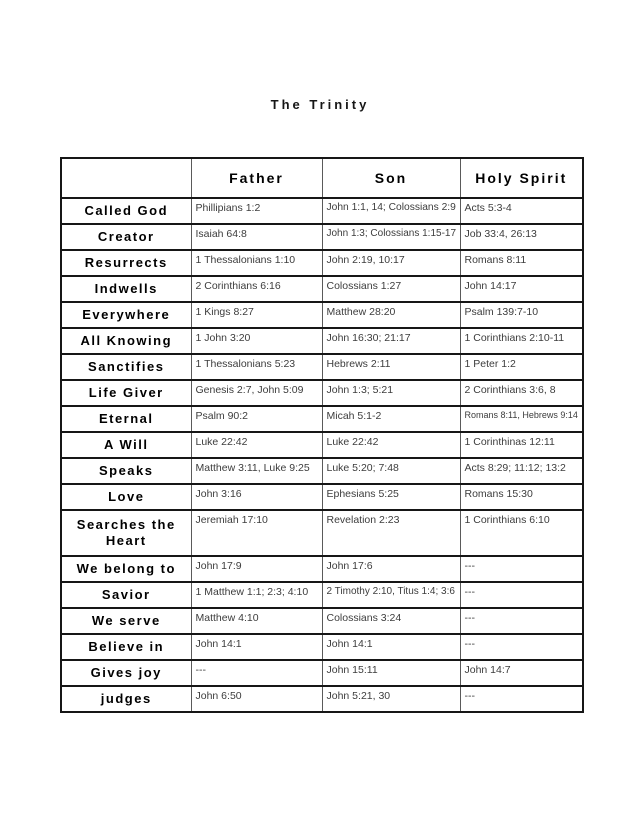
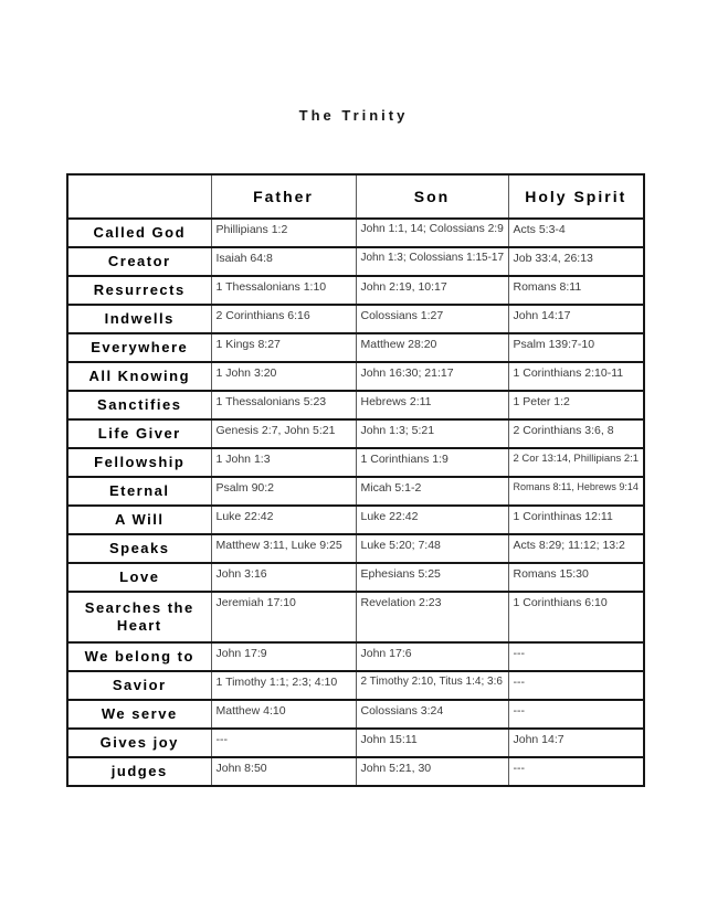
  The Trinity
  	Father	Son	Holy Spirit
  Called God	Phillipians 1:2	John 1:1, 14; Colossians 2:9	Acts 5:3-4
  Creator	Isaiah 64:8	John 1:3; Colossians 1:15-17	Job 33:4, 26:13
  Resurrects	1 Thessalonians 1:10	John 2:19, 10:17	Romans 8:11
  Indwells	2 Corinthians 6:16	Colossians 1:27	John 14:17
  Everywhere	1 Kings 8:27	Matthew 28:20	Psalm 139:7-10
  All Knowing	1 John 3:20	John 16:30; 21:17	1 Corinthians 2:10-11
  Sanctifies	1 Thessalonians 5:23	Hebrews 2:11	1 Peter 1:2
- Life Giver	Genesis 2:7, John 5:09	John 1:3; 5:21	2 Corinthians 3:6, 8
+ Life Giver	Genesis 2:7, John 5:21	John 1:3; 5:21	2 Corinthians 3:6, 8
+ Fellowship	1 John 1:3	1 Corinthians 1:9	2 Cor 13:14, Phillipians 2:1
  Eternal	Psalm 90:2	Micah 5:1-2	Romans 8:11, Hebrews 9:14
  A Will	Luke 22:42	Luke 22:42	1 Corinthinas 12:11
  Speaks	Matthew 3:11, Luke 9:25	Luke 5:20; 7:48	Acts 8:29; 11:12; 13:2
  Love	John 3:16	Ephesians 5:25	Romans 15:30
  Searches the Heart	Jeremiah 17:10	Revelation 2:23	1 Corinthians 6:10
  We belong to	John 17:9	John 17:6	---
- Savior	1 Matthew 1:1; 2:3; 4:10	2 Timothy 2:10, Titus 1:4; 3:6	---
+ Savior	1 Timothy 1:1; 2:3; 4:10	2 Timothy 2:10, Titus 1:4; 3:6	---
  We serve	Matthew 4:10	Colossians 3:24	---
- Believe in	John 14:1	John 14:1	---
  Gives joy	---	John 15:11	John 14:7
- judges	John 6:50	John 5:21, 30	---
+ judges	John 8:50	John 5:21, 30	---
